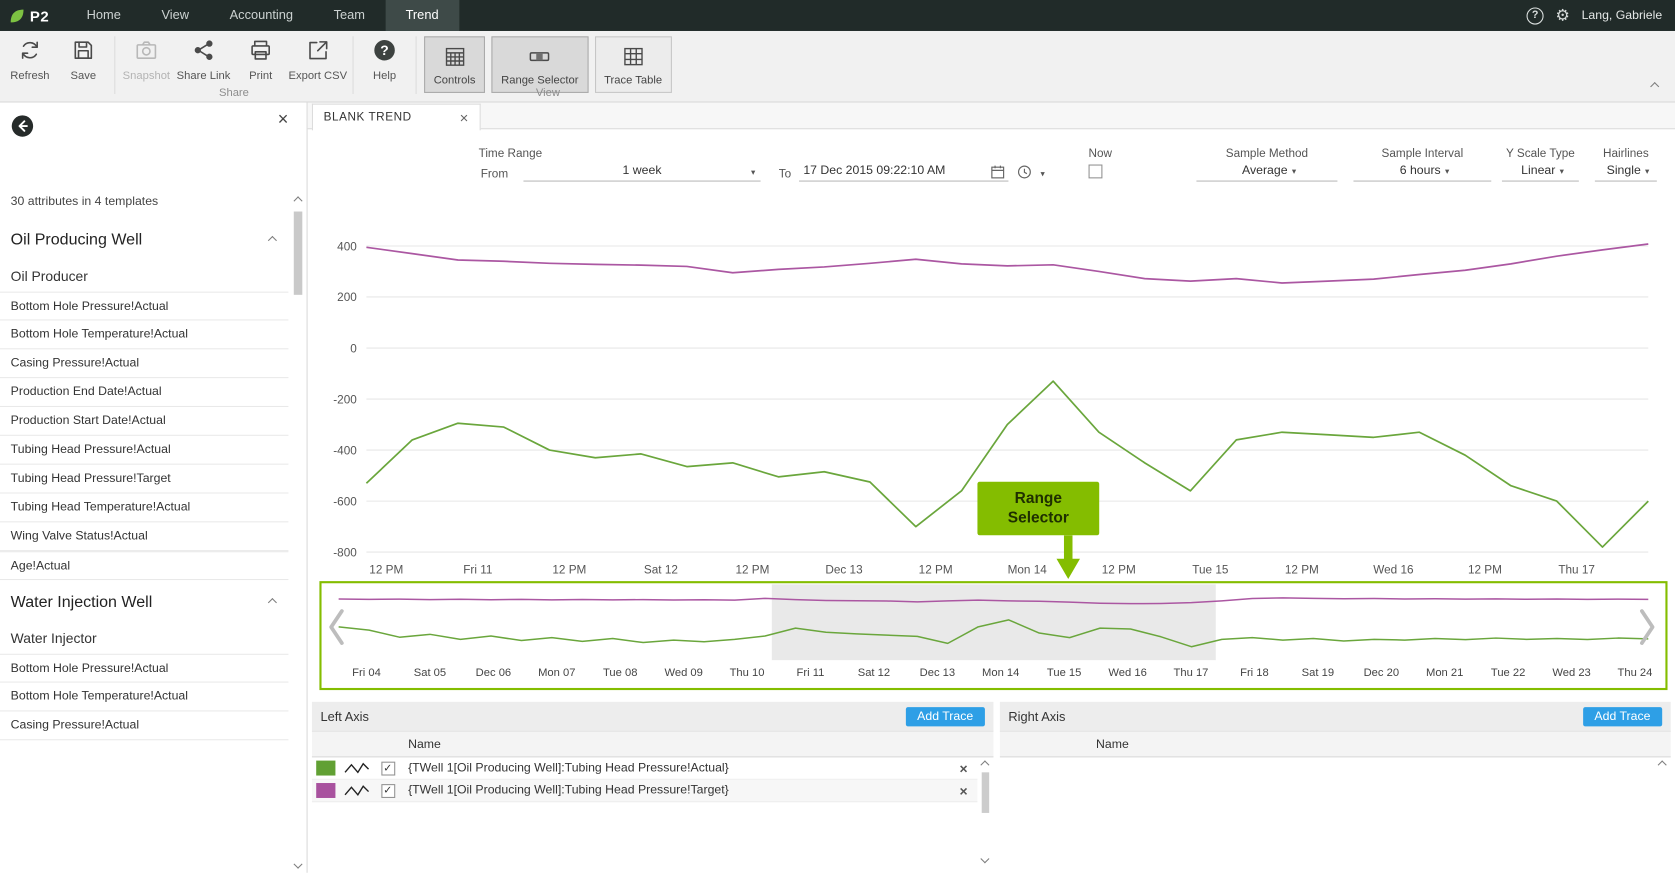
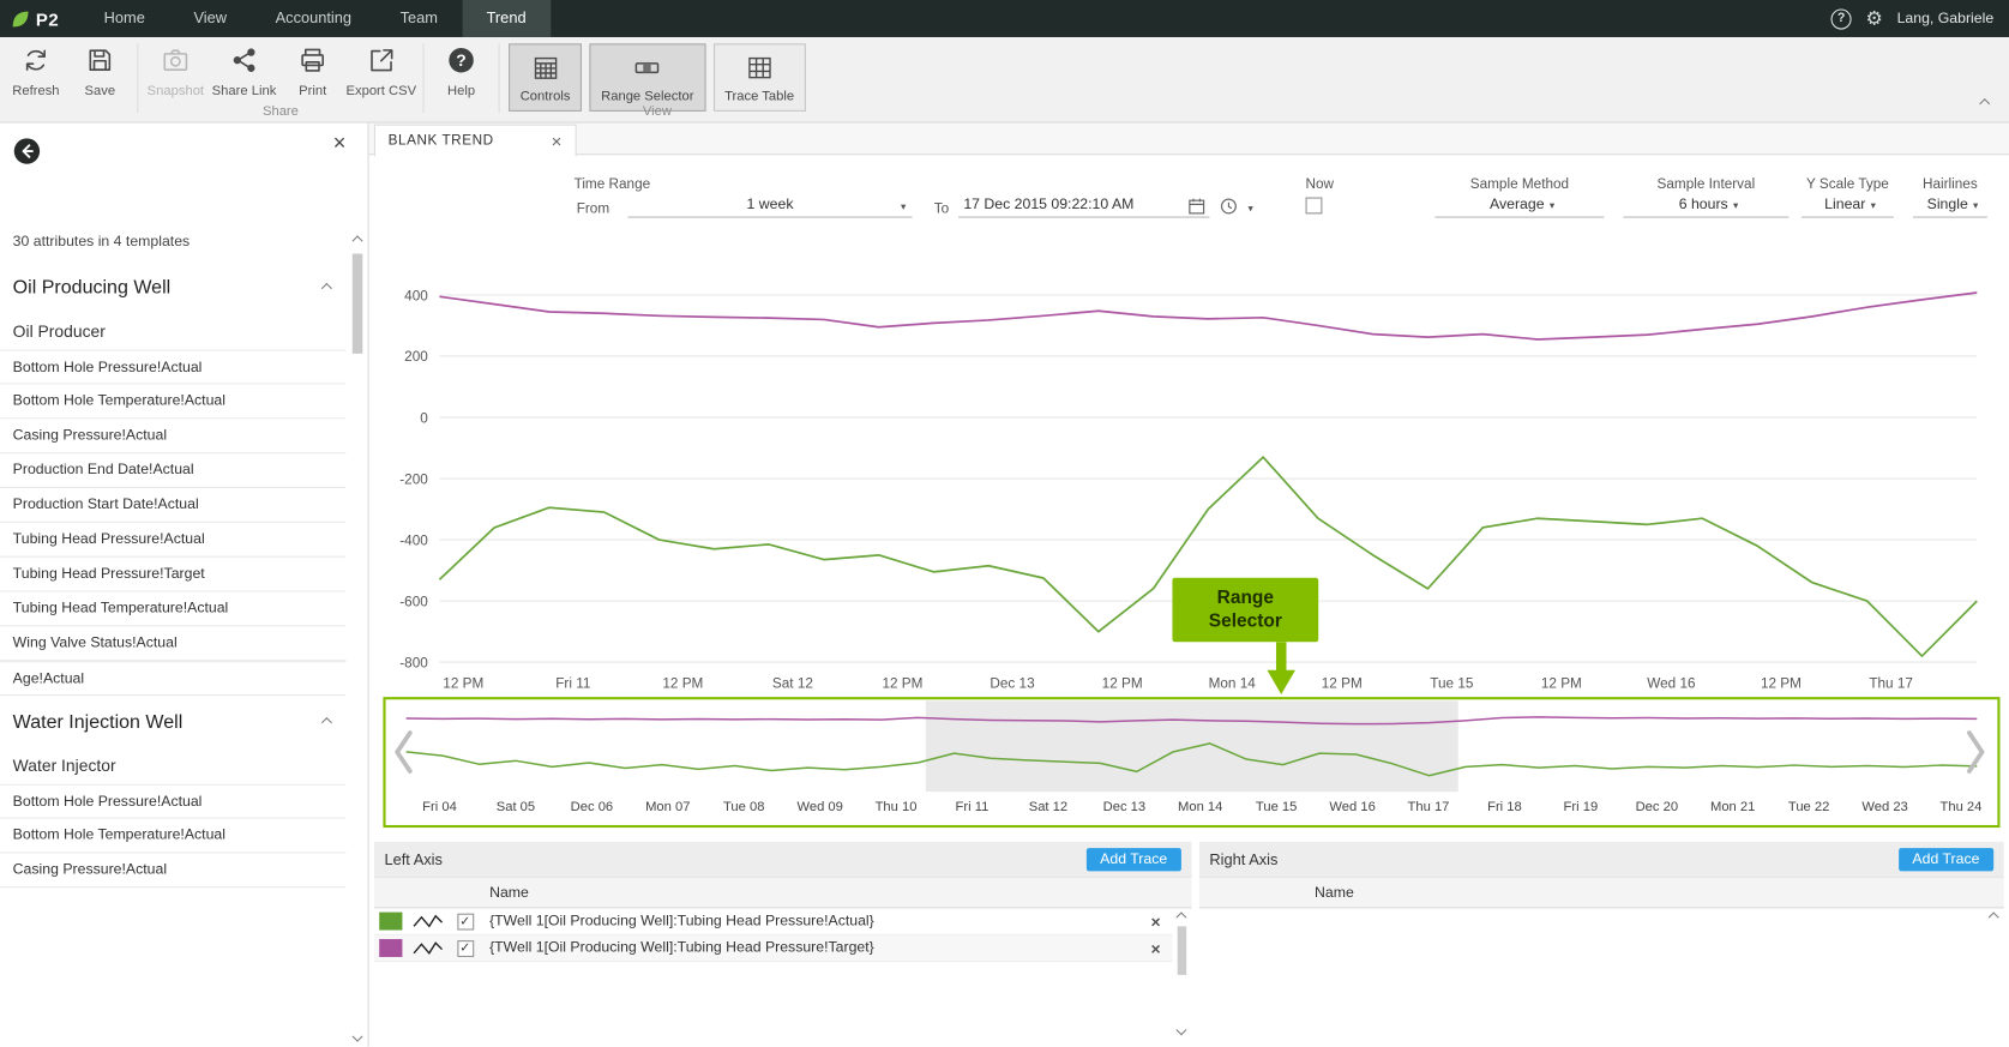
  P2
  Home
  View
  Accounting
  Team
  Trend
  ?
  ⚙
  Lang, Gabriele
  Refresh
  Save
  Snapshot
  Share Link
  Print
  Export CSV
  Share
  ?
  Help
  Controls
  Range Selector
  Trace Table
  View
  ×
  30 attributes in 4 templates
  Oil Producing Well
  Oil Producer
  Bottom Hole Pressure!Actual
  Bottom Hole Temperature!Actual
  Casing Pressure!Actual
  Production End Date!Actual
  Production Start Date!Actual
  Tubing Head Pressure!Actual
  Tubing Head Pressure!Target
  Tubing Head Temperature!Actual
  Wing Valve Status!Actual
  Age!Actual
  Water Injection Well
  Water Injector
  Bottom Hole Pressure!Actual
  Bottom Hole Temperature!Actual
  Casing Pressure!Actual
  BLANK TREND
  ×
  Time Range
  From
  1 week
  ▾
  To
  17 Dec 2015 09:22:10 AM
  ▾
  Now
  Sample Method
  Average ▾
  Sample Interval
  6 hours ▾
  Y Scale Type
  Linear ▾
  Hairlines
  Single ▾
  400
  200
  0
  -200
  -400
  -600
  -800
  12 PM
  Fri 11
  12 PM
  Sat 12
  12 PM
  Dec 13
  12 PM
  Mon 14
  12 PM
  Tue 15
  12 PM
  Wed 16
  12 PM
  Thu 17
  Range Selector
  Fri 04
  Sat 05
  Dec 06
  Mon 07
  Tue 08
  Wed 09
  Thu 10
  Fri 11
  Sat 12
  Dec 13
  Mon 14
  Tue 15
  Wed 16
  Thu 17
  Fri 18
- Sat 19
+ Fri 19
  Dec 20
  Mon 21
  Tue 22
  Wed 23
  Thu 24
  Left Axis
  Add Trace
  Name
  ✓
  {TWell 1[Oil Producing Well]:Tubing Head Pressure!Actual}
  ×
  ✓
  {TWell 1[Oil Producing Well]:Tubing Head Pressure!Target}
  ×
  Right Axis
  Add Trace
  Name
